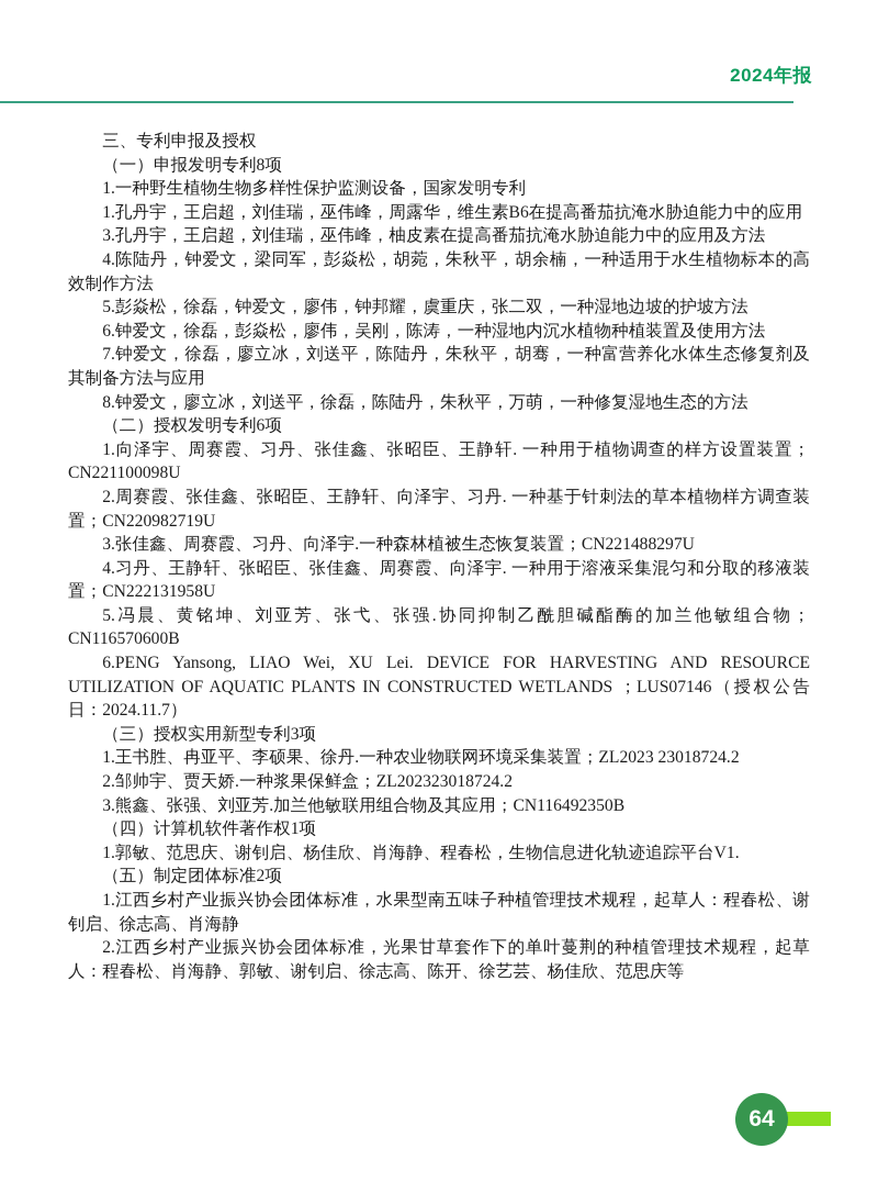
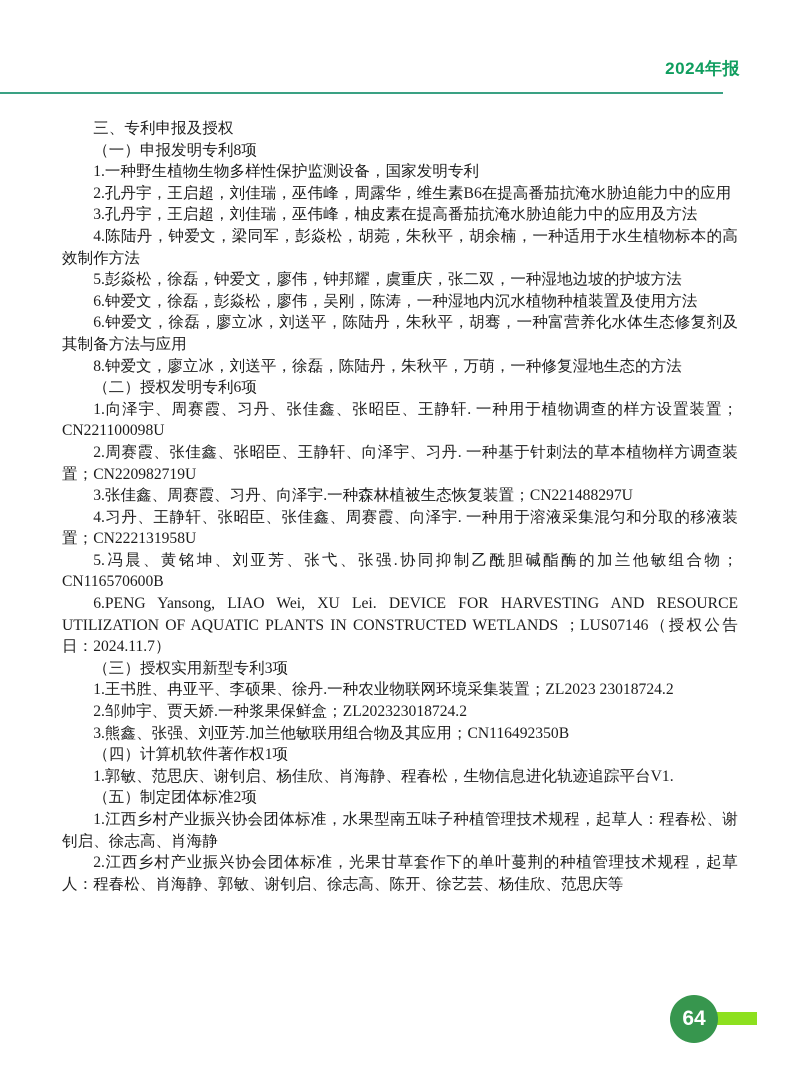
  2024年报
  三、专利申报及授权
  （一）申报发明专利8项
  1.一种野生植物生物多样性保护监测设备，国家发明专利
- 1.孔丹宇，王启超，刘佳瑞，巫伟峰，周露华，维生素B6在提高番茄抗淹水胁迫能力中的应用
+ 2.孔丹宇，王启超，刘佳瑞，巫伟峰，周露华，维生素B6在提高番茄抗淹水胁迫能力中的应用
  3.孔丹宇，王启超，刘佳瑞，巫伟峰，柚皮素在提高番茄抗淹水胁迫能力中的应用及方法
  4.陈陆丹，钟爱文，梁同军，彭焱松，胡菀，朱秋平，胡余楠，一种适用于水生植物标本的高效制作方法
  5.彭焱松，徐磊，钟爱文，廖伟，钟邦耀，虞重庆，张二双，一种湿地边坡的护坡方法
  6.钟爱文，徐磊，彭焱松，廖伟，吴刚，陈涛，一种湿地内沉水植物种植装置及使用方法
- 7.钟爱文，徐磊，廖立冰，刘送平，陈陆丹，朱秋平，胡骞，一种富营养化水体生态修复剂及其制备方法与应用
+ 6.钟爱文，徐磊，廖立冰，刘送平，陈陆丹，朱秋平，胡骞，一种富营养化水体生态修复剂及其制备方法与应用
  8.钟爱文，廖立冰，刘送平，徐磊，陈陆丹，朱秋平，万萌，一种修复湿地生态的方法
  （二）授权发明专利6项
  1.向泽宇、周赛霞、习丹、张佳鑫、张昭臣、王静轩. 一种用于植物调查的样方设置装置；CN221100098U
  2.周赛霞、张佳鑫、张昭臣、王静轩、向泽宇、习丹. 一种基于针刺法的草本植物样方调查装置；CN220982719U
  3.张佳鑫、周赛霞、习丹、向泽宇.一种森林植被生态恢复装置；CN221488297U
  4.习丹、王静轩、张昭臣、张佳鑫、周赛霞、向泽宇. 一种用于溶液采集混匀和分取的移液装置；CN222131958U
  5.冯晨、黄铭坤、刘亚芳、张弋、张强.协同抑制乙酰胆碱酯酶的加兰他敏组合物；CN116570600B
  6.PENG Yansong, LIAO Wei, XU Lei. DEVICE FOR HARVESTING AND RESOURCE UTILIZATION OF AQUATIC PLANTS IN CONSTRUCTED WETLANDS ；LUS07146（授权公告日：2024.11.7）
  （三）授权实用新型专利3项
  1.王书胜、冉亚平、李硕果、徐丹.一种农业物联网环境采集装置；ZL2023 23018724.2
  2.邹帅宇、贾天娇.一种浆果保鲜盒；ZL202323018724.2
  3.熊鑫、张强、刘亚芳.加兰他敏联用组合物及其应用；CN116492350B
  （四）计算机软件著作权1项
  1.郭敏、范思庆、谢钊启、杨佳欣、肖海静、程春松，生物信息进化轨迹追踪平台V1.
  （五）制定团体标准2项
  1.江西乡村产业振兴协会团体标准，水果型南五味子种植管理技术规程，起草人：程春松、谢钊启、徐志高、肖海静
  2.江西乡村产业振兴协会团体标准，光果甘草套作下的单叶蔓荆的种植管理技术规程，起草人：程春松、肖海静、郭敏、谢钊启、徐志高、陈开、徐艺芸、杨佳欣、范思庆等
  64
